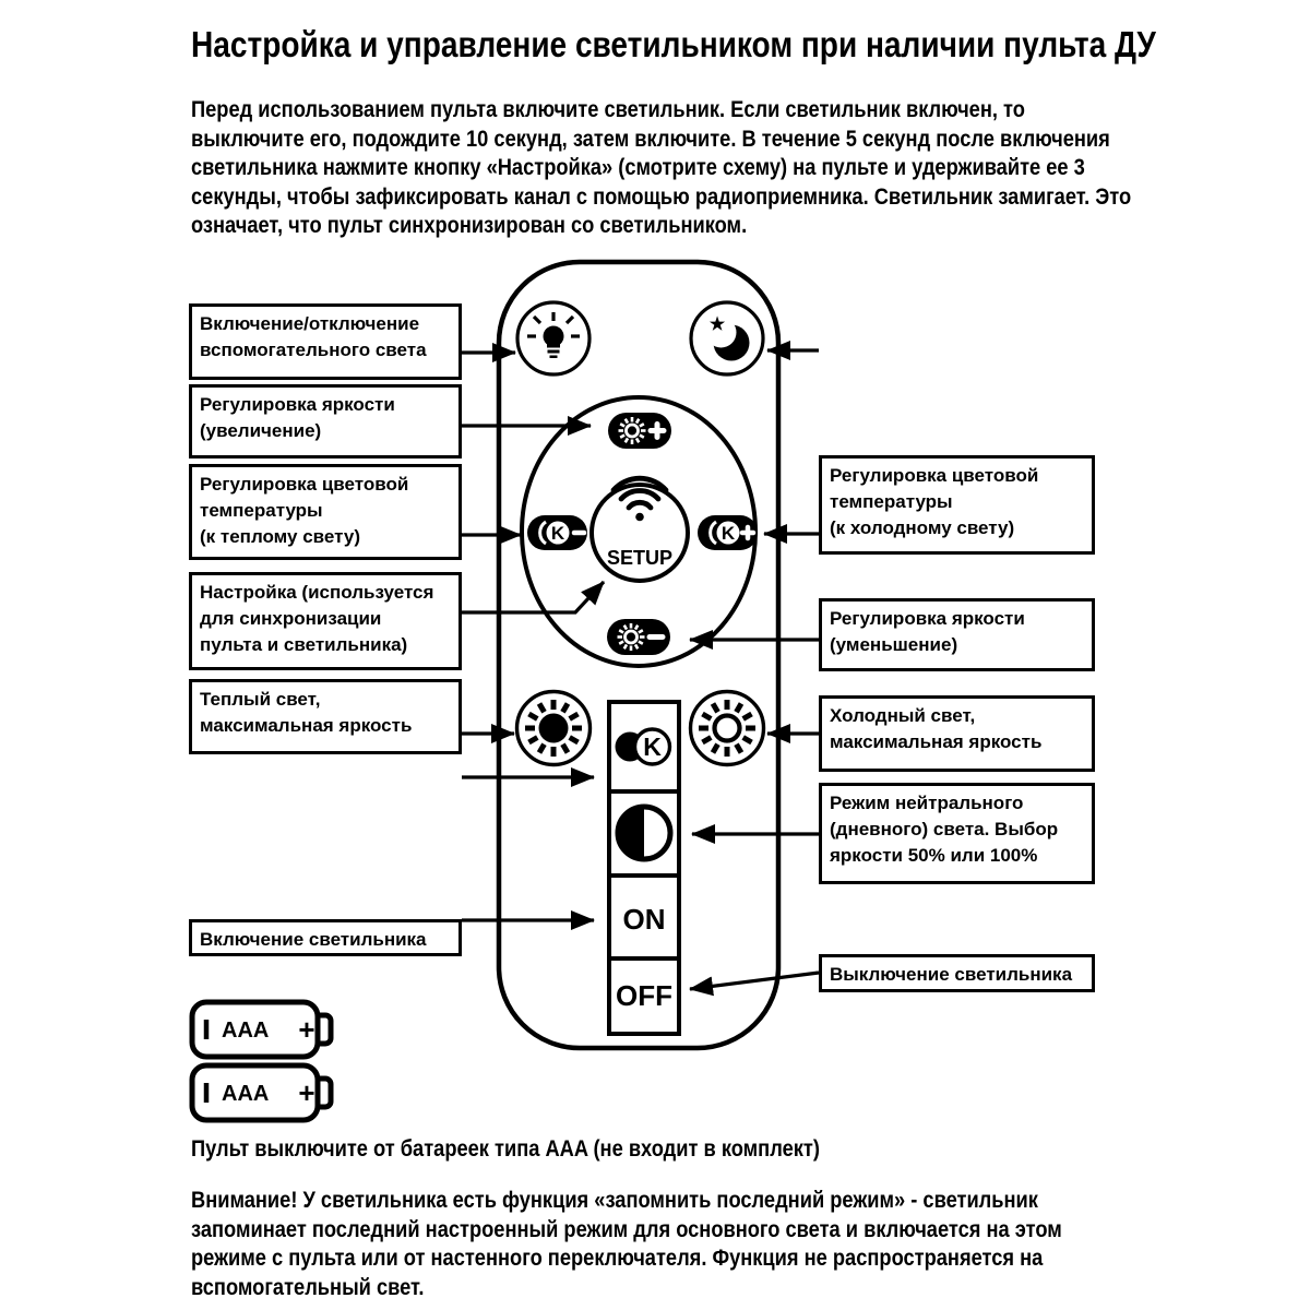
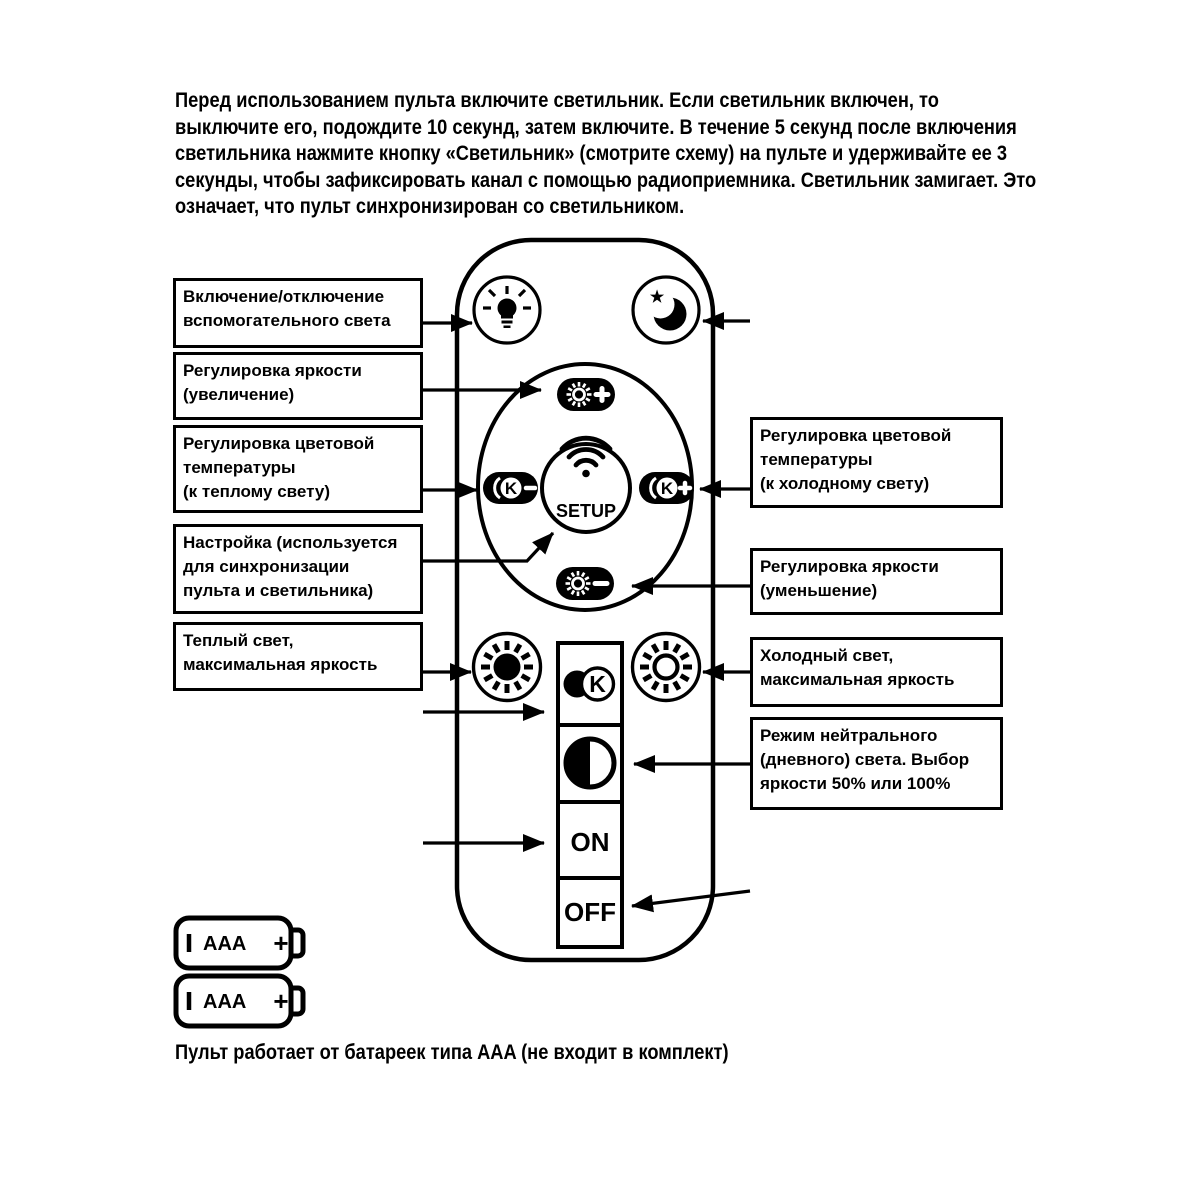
- Настройка и управление светильником при наличии пульта ДУ
- Перед использованием пульта включите светильник. Если светильник включен, то выключите его, подождите 10 секунд, затем включите. В течение 5 секунд после включения светильника нажмите кнопку «Настройка» (смотрите схему) на пульте и удерживайте ее 3 секунды, чтобы зафиксировать канал с помощью радиоприемника. Светильник замигает. Это означает, что пульт синхронизирован со светильником.
+ Перед использованием пульта включите светильник. Если светильник включен, то выключите его, подождите 10 секунд, затем включите. В течение 5 секунд после включения светильника нажмите кнопку «Светильник» (смотрите схему) на пульте и удерживайте ее 3 секунды, чтобы зафиксировать канал с помощью радиоприемника. Светильник замигает. Это означает, что пульт синхронизирован со светильником.
  ★
  K
  K
  SETUP
  K
  ON
  OFF
  AAA
  +
  AAA
  +
  Включение/отключение
  вспомогательного света
  Регулировка яркости
  (увеличение)
  Регулировка цветовой
  температуры
  (к теплому свету)
  Настройка (используется
  для синхронизации
  пульта и светильника)
  Теплый свет,
  максимальная яркость
- Включение светильника
  Регулировка цветовой
  температуры
  (к холодному свету)
  Регулировка яркости
  (уменьшение)
  Холодный свет,
  максимальная яркость
  Режим нейтрального
  (дневного) света. Выбор
  яркости 50% или 100%
- Выключение светильника
- Пульт выключите от батареек типа AAA (не входит в комплект)
+ Пульт работает от батареек типа AAA (не входит в комплект)
- Внимание! У светильника есть функция «запомнить последний режим» - светильник запоминает последний настроенный режим для основного света и включается на этом режиме с пульта или от настенного переключателя. Функция не распространяется на вспомогательный свет.
